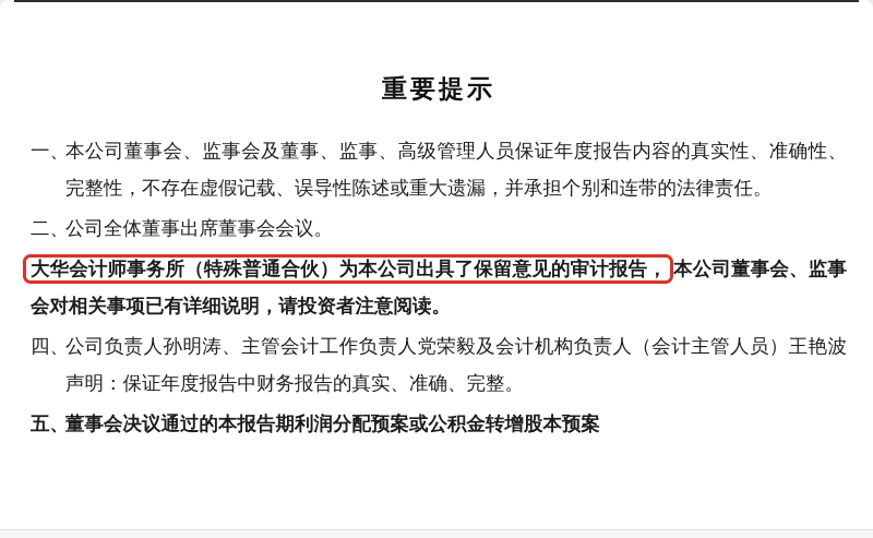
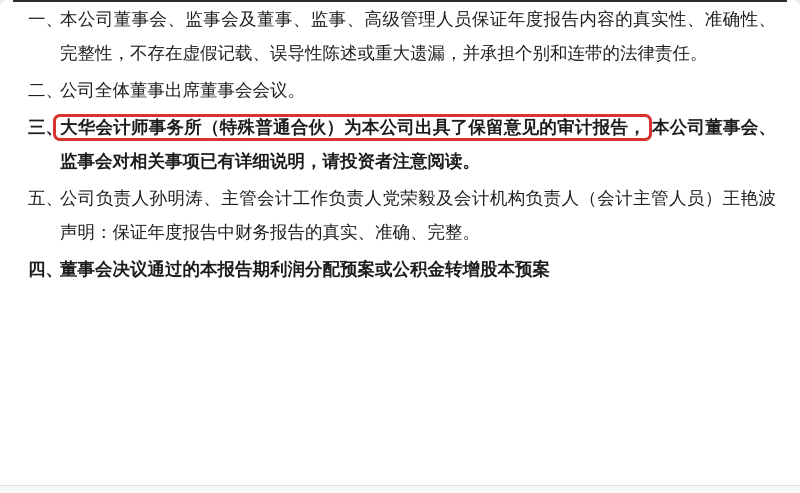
- 重要提示
  一、
  本公司董事会、监事会及董事、监事、高级管理人员保证年度报告内容的真实性、准确性、完整性，不存在虚假记载、误导性陈述或重大遗漏，并承担个别和连带的法律责任。
  二、
  公司全体董事出席董事会会议。
+ 三、
  大华会计师事务所（特殊普通合伙）为本公司出具了保留意见的审计报告， 本公司董事会、监事会对相关事项已有详细说明，请投资者注意阅读。
- 四、
+ 五、
  公司负责人孙明涛、主管会计工作负责人党荣毅及会计机构负责人（会计主管人员）王艳波声明：保证年度报告中财务报告的真实、准确、完整。
- 五、
+ 四、
  董事会决议通过的本报告期利润分配预案或公积金转增股本预案
